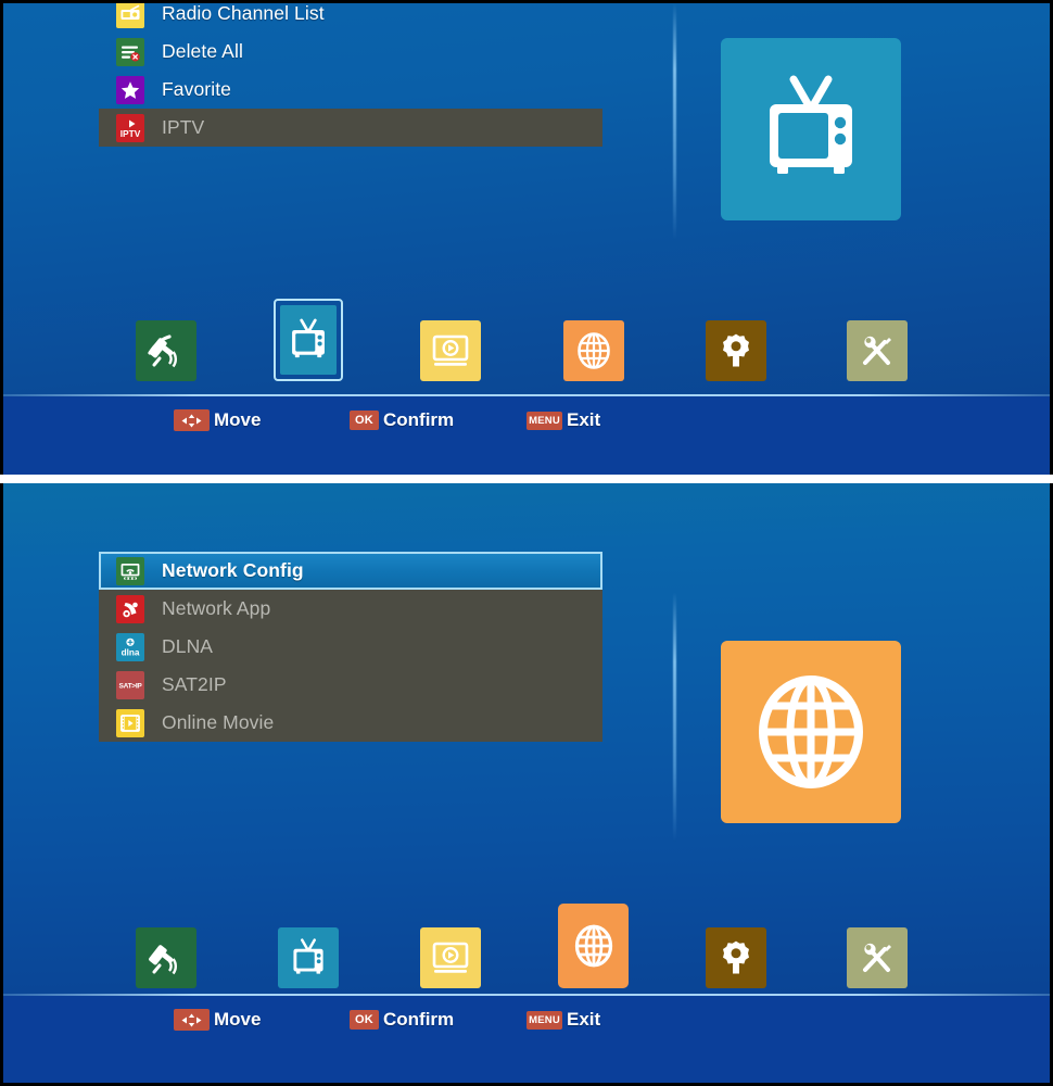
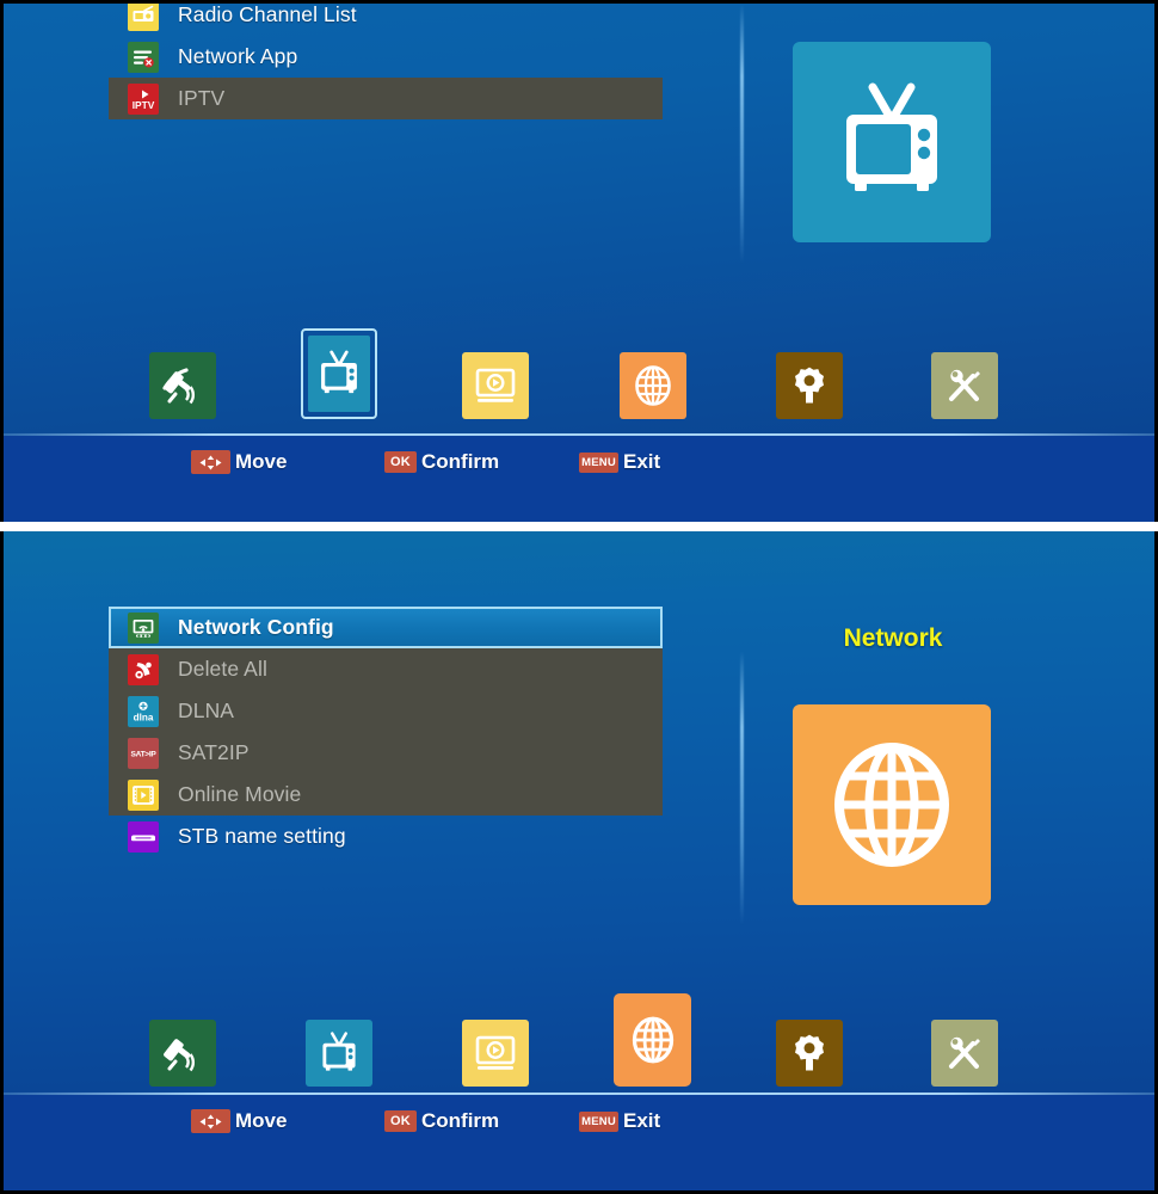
  Radio Channel List
- Delete All
+ Network App
- Favorite
  IPTV
  IPTV
  Move
  OK
  Confirm
  MENU
  Exit
  Network Config
- Network App
+ Delete All
  dlna
  DLNA
  SAT2IP
  Online Movie
+ STB name setting
+ Network
  Move
  OK
  Confirm
  MENU
  Exit
